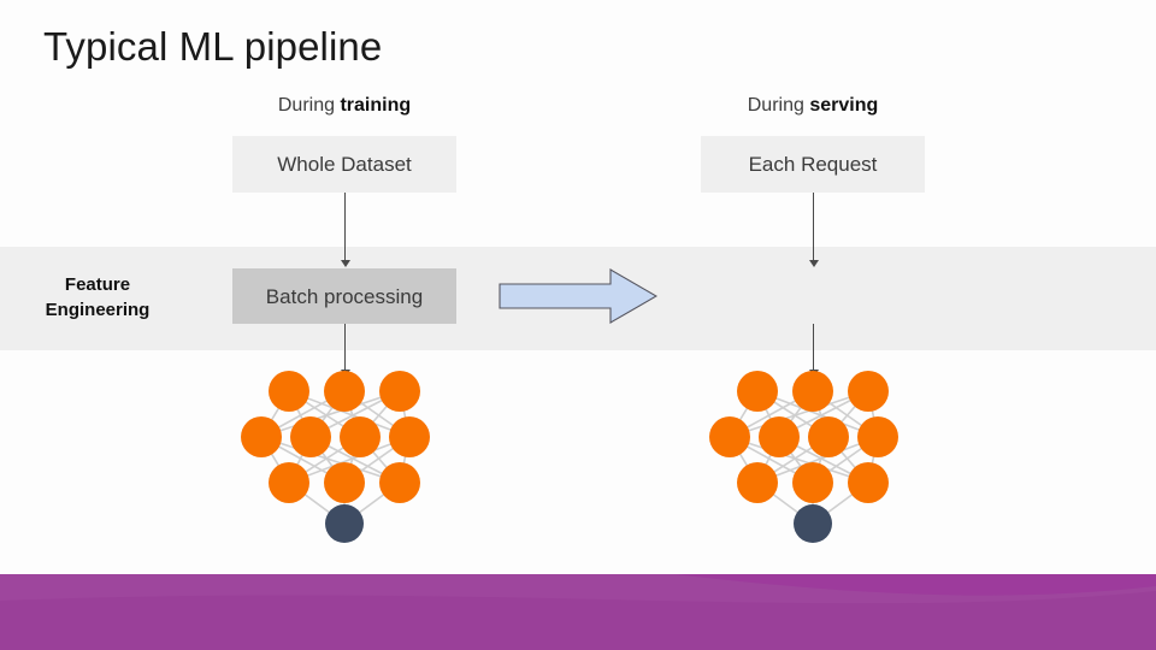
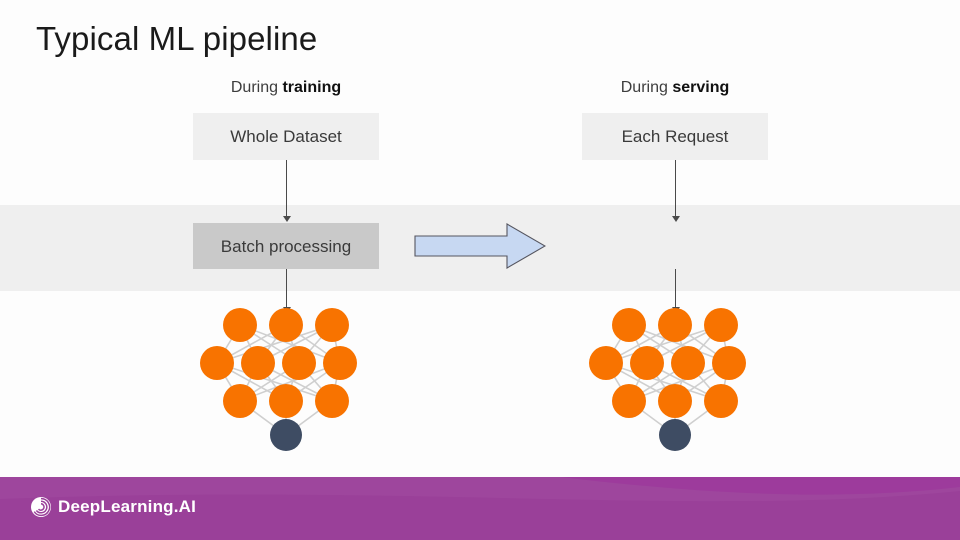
  Typical ML pipeline
- Feature
- Engineering
  During training
  During serving
  Whole Dataset
  Each Request
  Batch processing
+ DeepLearning.AI
